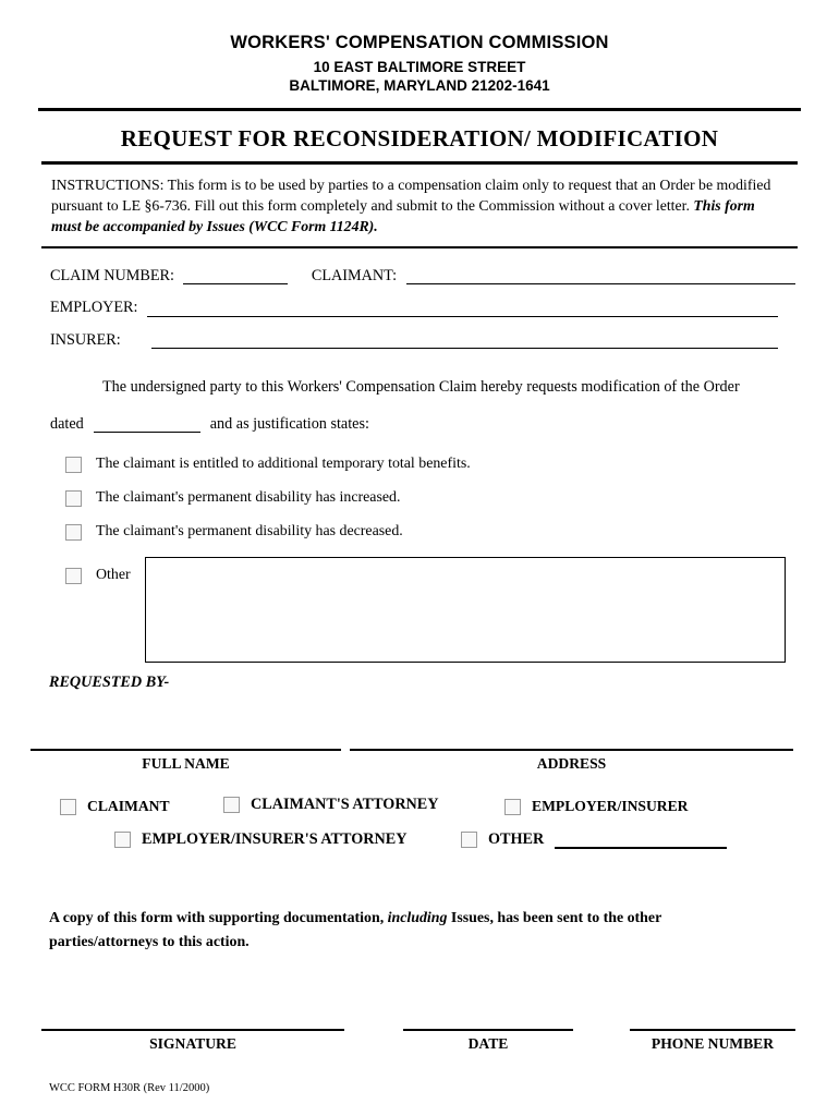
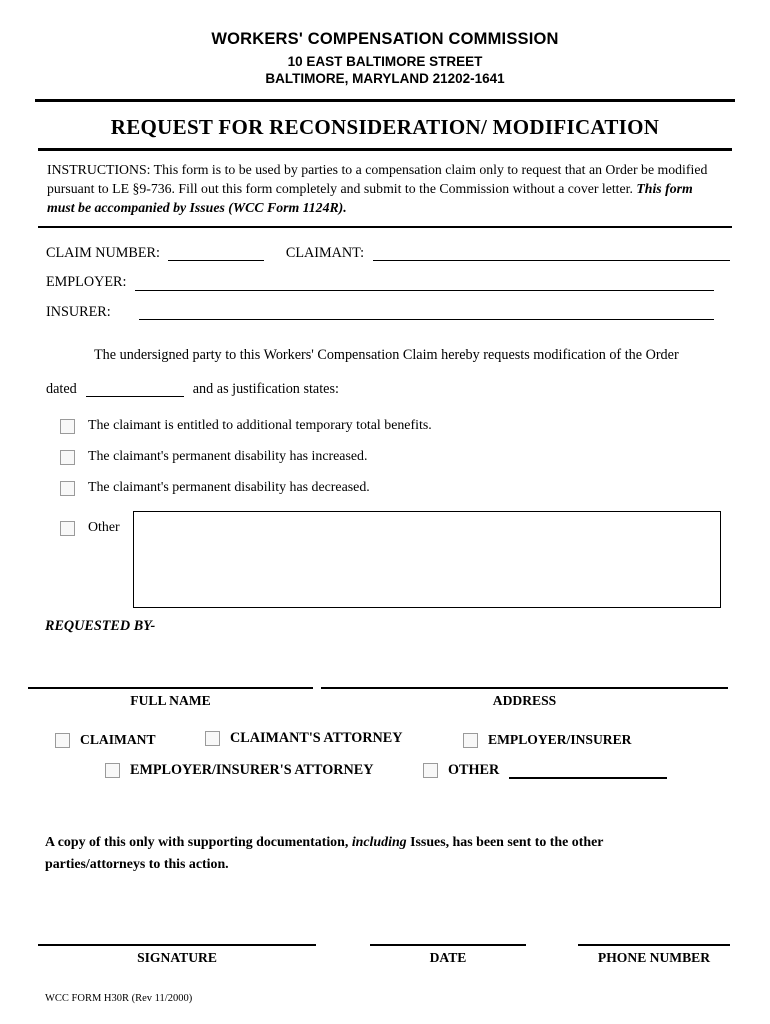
  WORKERS' COMPENSATION COMMISSION
  10 EAST BALTIMORE STREET
  BALTIMORE, MARYLAND 21202-1641
  REQUEST FOR RECONSIDERATION/ MODIFICATION
- INSTRUCTIONS: This form is to be used by parties to a compensation claim only to request that an Order be modified pursuant to LE §6-736. Fill out this form completely and submit to the Commission without a cover letter. This form must be accompanied by Issues (WCC Form 1124R).
+ INSTRUCTIONS: This form is to be used by parties to a compensation claim only to request that an Order be modified pursuant to LE §9-736. Fill out this form completely and submit to the Commission without a cover letter. This form must be accompanied by Issues (WCC Form 1124R).
  CLAIM NUMBER:
  CLAIMANT:
  EMPLOYER:
  INSURER:
  The undersigned party to this Workers' Compensation Claim hereby requests modification of the Order
  dated
  and as justification states:
  The claimant is entitled to additional temporary total benefits.
  The claimant's permanent disability has increased.
  The claimant's permanent disability has decreased.
  Other
  REQUESTED BY-
  FULL NAME
  ADDRESS
  CLAIMANT
  CLAIMANT'S ATTORNEY
  EMPLOYER/INSURER
  EMPLOYER/INSURER'S ATTORNEY
  OTHER
- A copy of this form with supporting documentation, including Issues, has been sent to the other parties/attorneys to this action.
+ A copy of this only with supporting documentation, including Issues, has been sent to the other parties/attorneys to this action.
  SIGNATURE
  DATE
  PHONE NUMBER
  WCC FORM H30R (Rev 11/2000)
